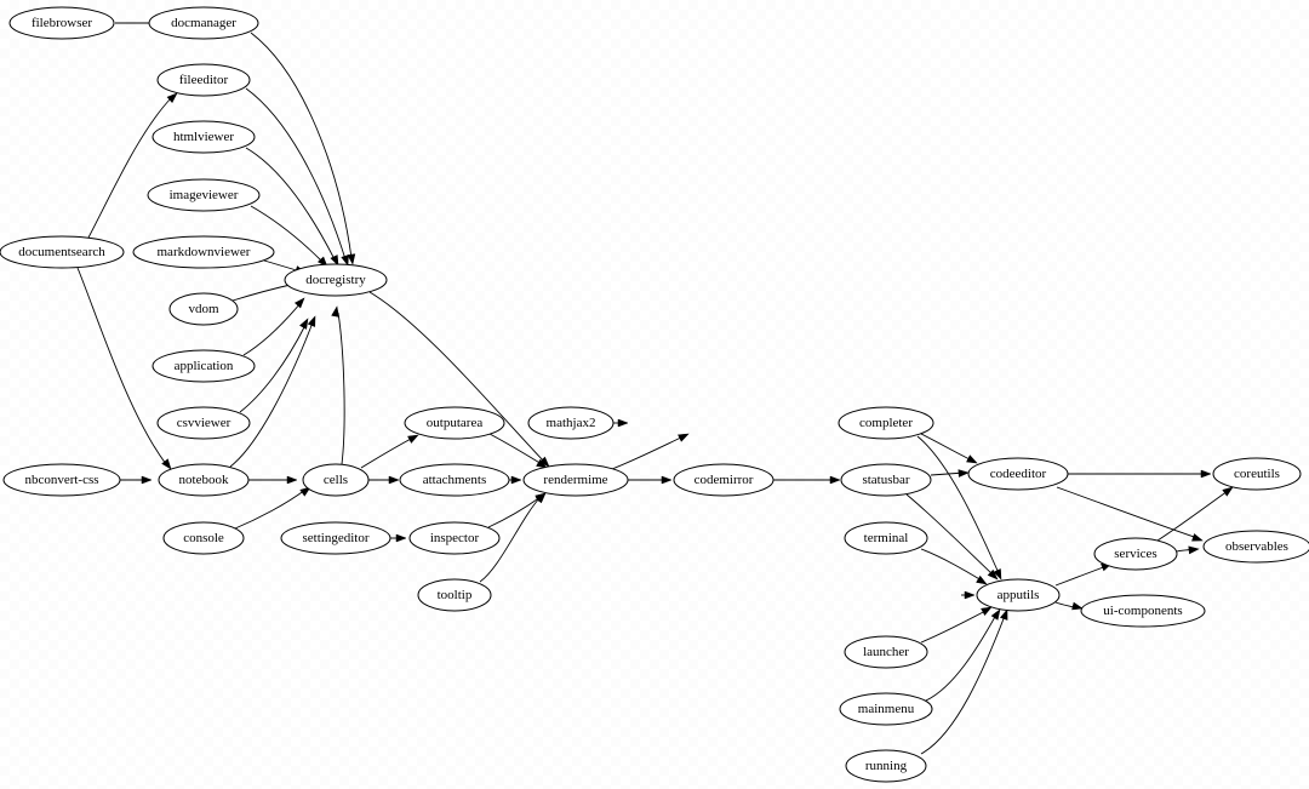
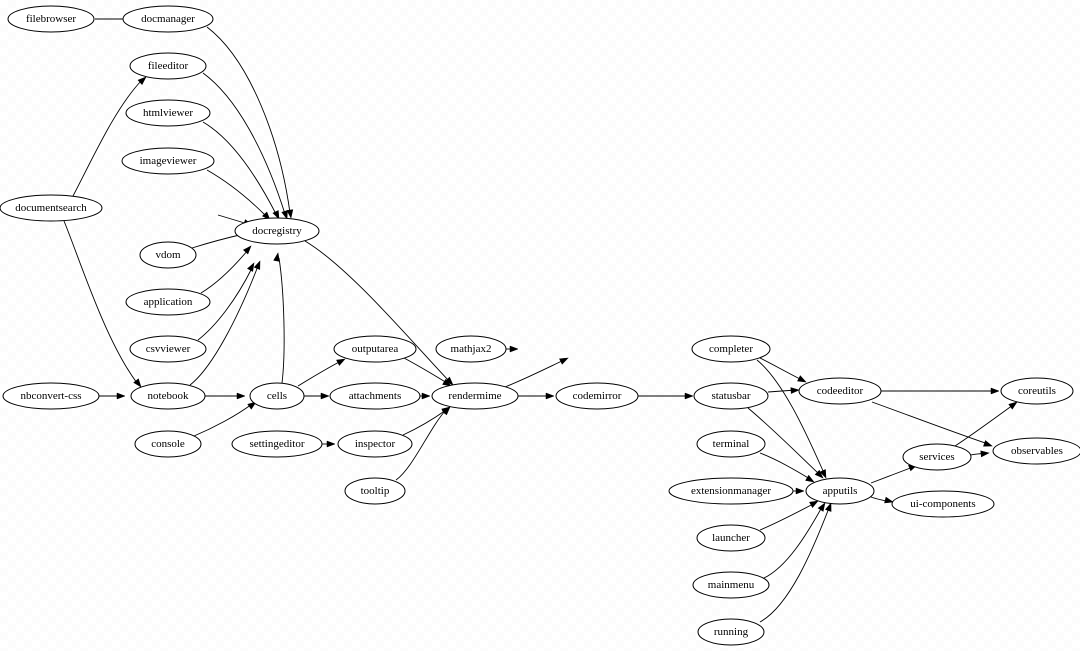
  filebrowser
  docmanager
  fileeditor
  htmlviewer
  imageviewer
- markdownviewer
  documentsearch
  vdom
  docregistry
  application
  csvviewer
  nbconvert-css
  notebook
  console
  cells
  outputarea
  attachments
  settingeditor
  inspector
  tooltip
  mathjax2
  rendermime
  codemirror
  completer
  statusbar
  codeeditor
  coreutils
  terminal
  services
  observables
+ extensionmanager
  apputils
  ui-components
  launcher
  mainmenu
  running
